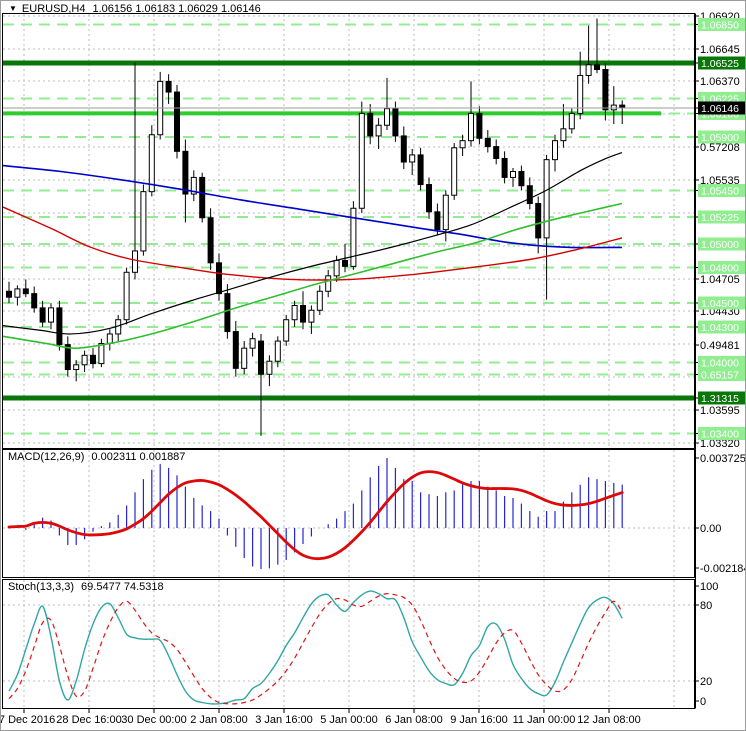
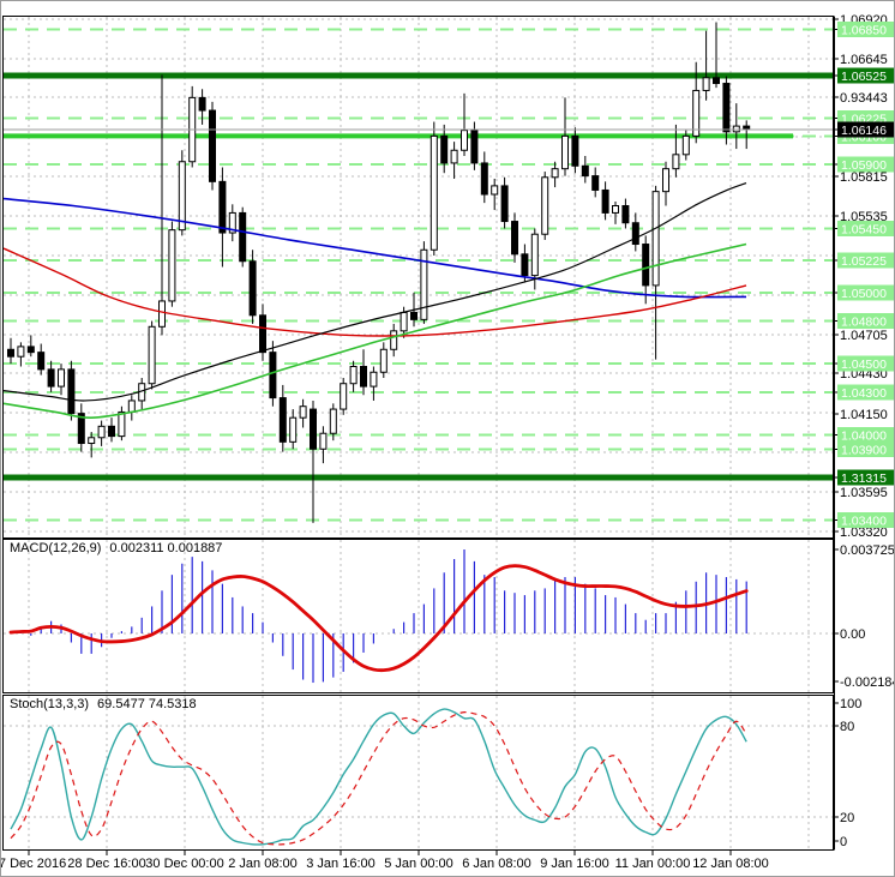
  1.06920
  1.06645
- 1.06370
+ 0.93443
- 0.57208
+ 1.05815
  1.05535
  1.04705
  1.04430
- 0.49481
+ 1.04150
  1.03595
  1.03320
  1.06850
  1.06225
  1.05900
  1.05450
  1.05225
  1.05000
  1.04800
  1.04500
  1.04300
  1.04000
- 0.65157
+ 1.03900
  1.03400
  1.06525
  1.31315
  1.06146
  0.003725
  0.00
  -0.00218
  100
  80
  20
  0
  7 Dec 2016
  28 Dec 16:00
  30 Dec 00:00
  2 Jan 08:00
  3 Jan 16:00
  5 Jan 00:00
  6 Jan 08:00
  9 Jan 16:00
  11 Jan 00:00
  12 Jan 08:00
- ▼ EURUSD,H4 1.06156 1.06183 1.06029 1.06146
  MACD(12,26,9) 0.002311 0.001887
  Stoch(13,3,3) 69.5477 74.5318
